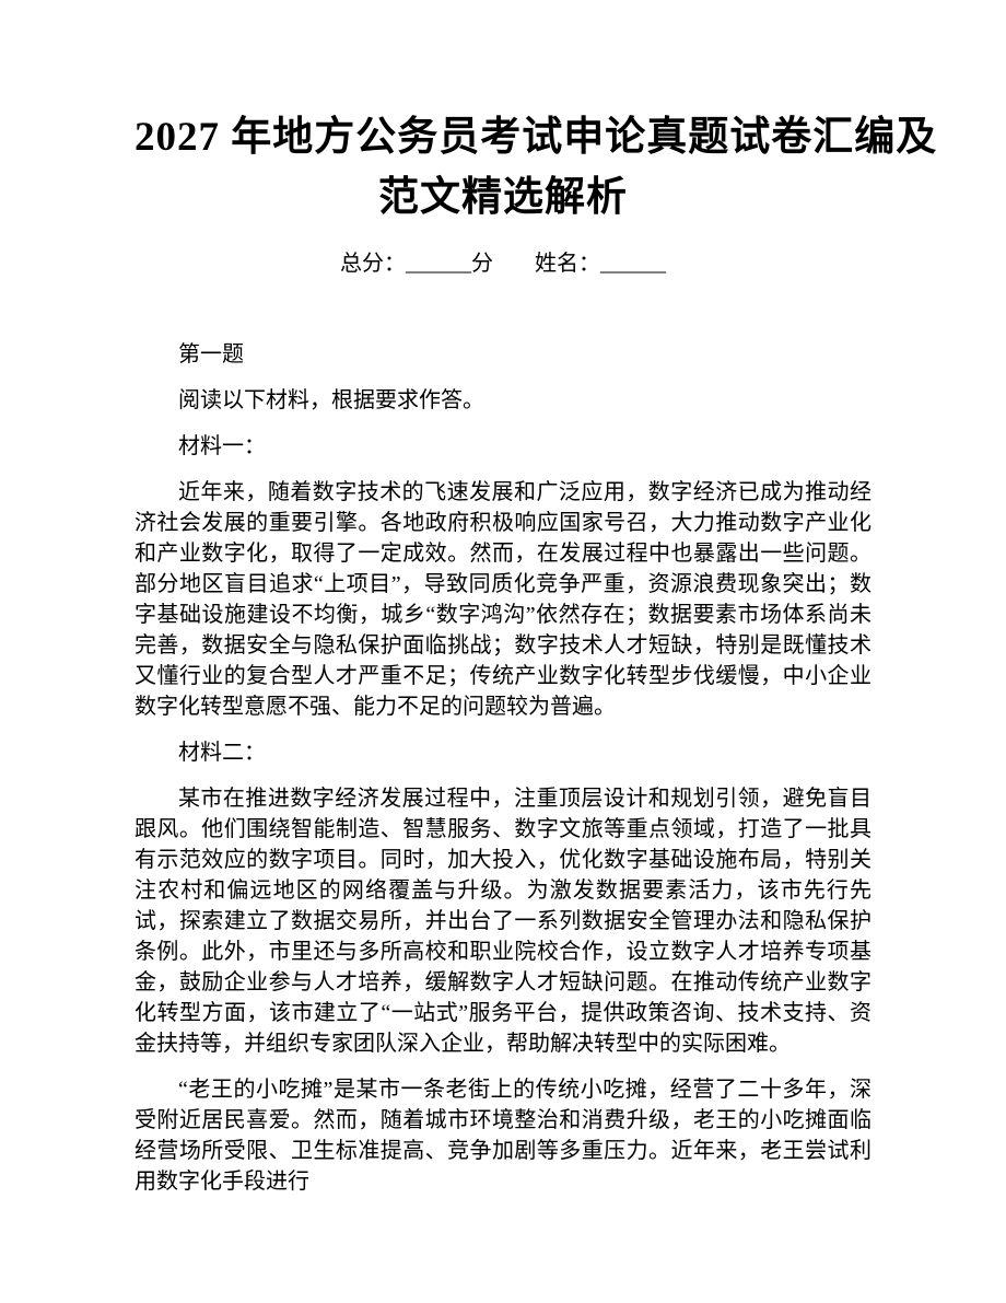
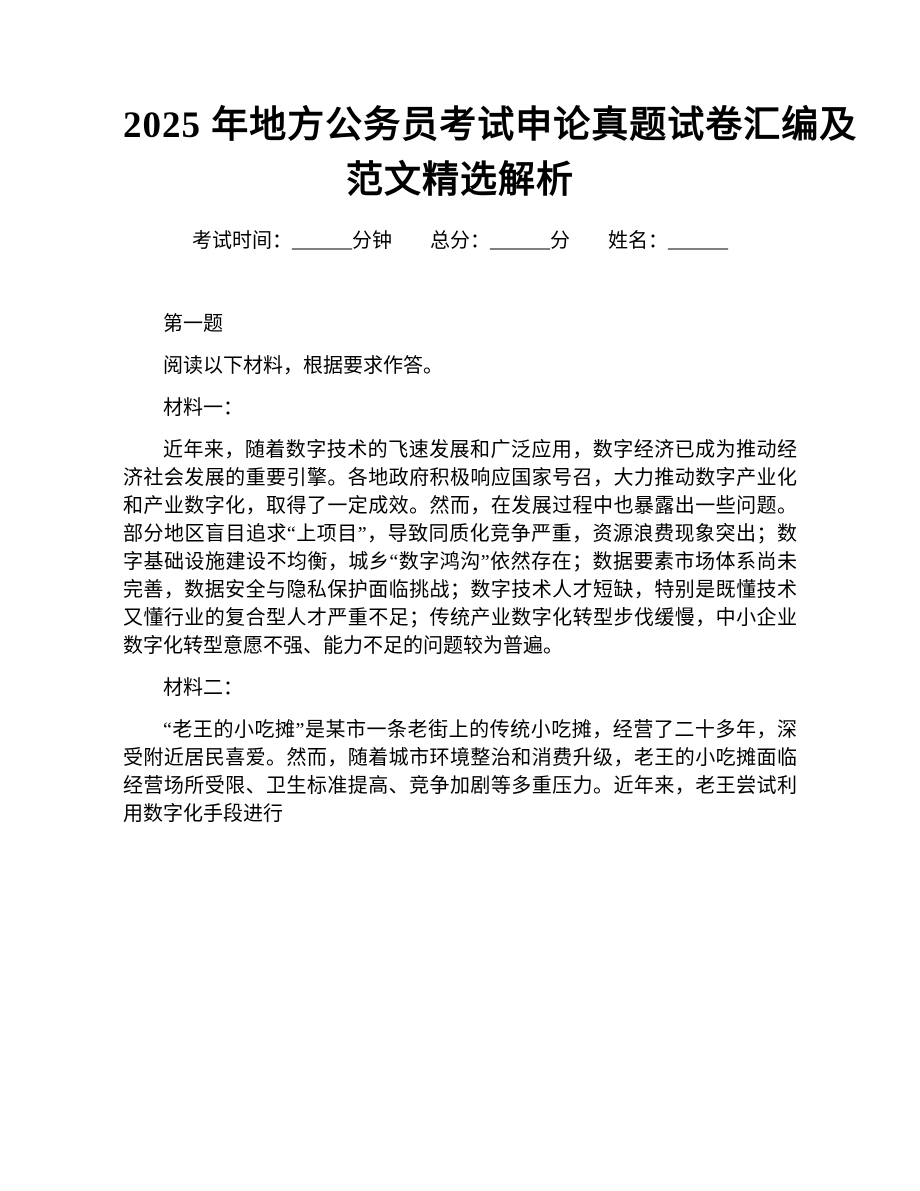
- 2027 年地方公务员考试申论真题试卷汇编及
+ 2025 年地方公务员考试申论真题试卷汇编及
  范文精选解析
+ 考试时间：______分钟
  总分：______分
  姓名：______
  第一题
  阅读以下材料，根据要求作答。
  材料一：
  近年来，随着数字技术的飞速发展和广泛应用，数字经济已成为推动经济社会发展的重要引擎。各地政府积极响应国家号召，大力推动数字产业化和产业数字化，取得了一定成效。然而，在发展过程中也暴露出一些问题。部分地区盲目追求“上项目”，导致同质化竞争严重，资源浪费现象突出；数字基础设施建设不均衡，城乡“数字鸿沟”依然存在；数据要素市场体系尚未完善，数据安全与隐私保护面临挑战；数字技术人才短缺，特别是既懂技术又懂行业的复合型人才严重不足；传统产业数字化转型步伐缓慢，中小企业数字化转型意愿不强、能力不足的问题较为普遍。
  材料二：
- 某市在推进数字经济发展过程中，注重顶层设计和规划引领，避免盲目跟风。他们围绕智能制造、智慧服务、数字文旅等重点领域，打造了一批具有示范效应的数字项目。同时，加大投入，优化数字基础设施布局，特别关注农村和偏远地区的网络覆盖与升级。为激发数据要素活力，该市先行先试，探索建立了数据交易所，并出台了一系列数据安全管理办法和隐私保护条例。此外，市里还与多所高校和职业院校合作，设立数字人才培养专项基金，鼓励企业参与人才培养，缓解数字人才短缺问题。在推动传统产业数字化转型方面，该市建立了“一站式”服务平台，提供政策咨询、技术支持、资金扶持等，并组织专家团队深入企业，帮助解决转型中的实际困难。
  “老王的小吃摊”是某市一条老街上的传统小吃摊，经营了二十多年，深受附近居民喜爱。然而，随着城市环境整治和消费升级，老王的小吃摊面临经营场所受限、卫生标准提高、竞争加剧等多重压力。近年来，老王尝试利用数字化手段进行
